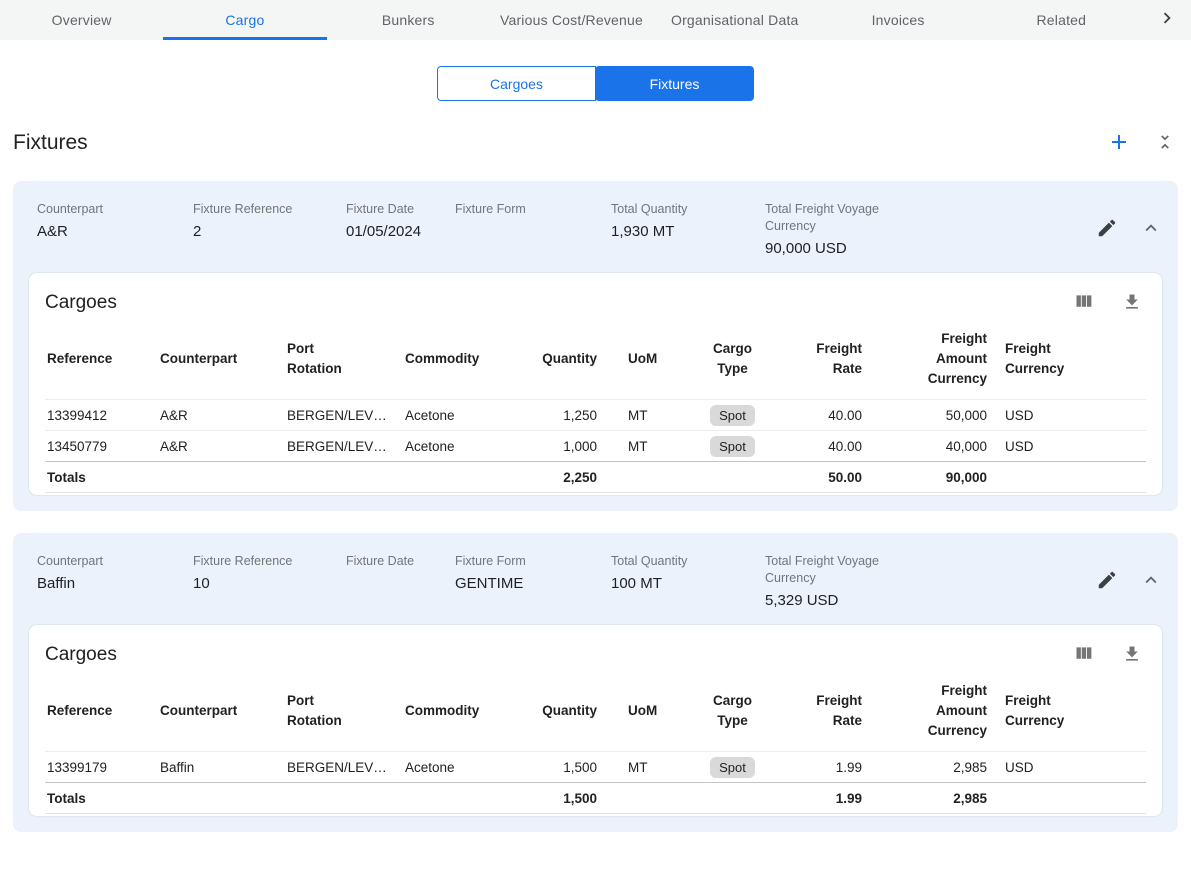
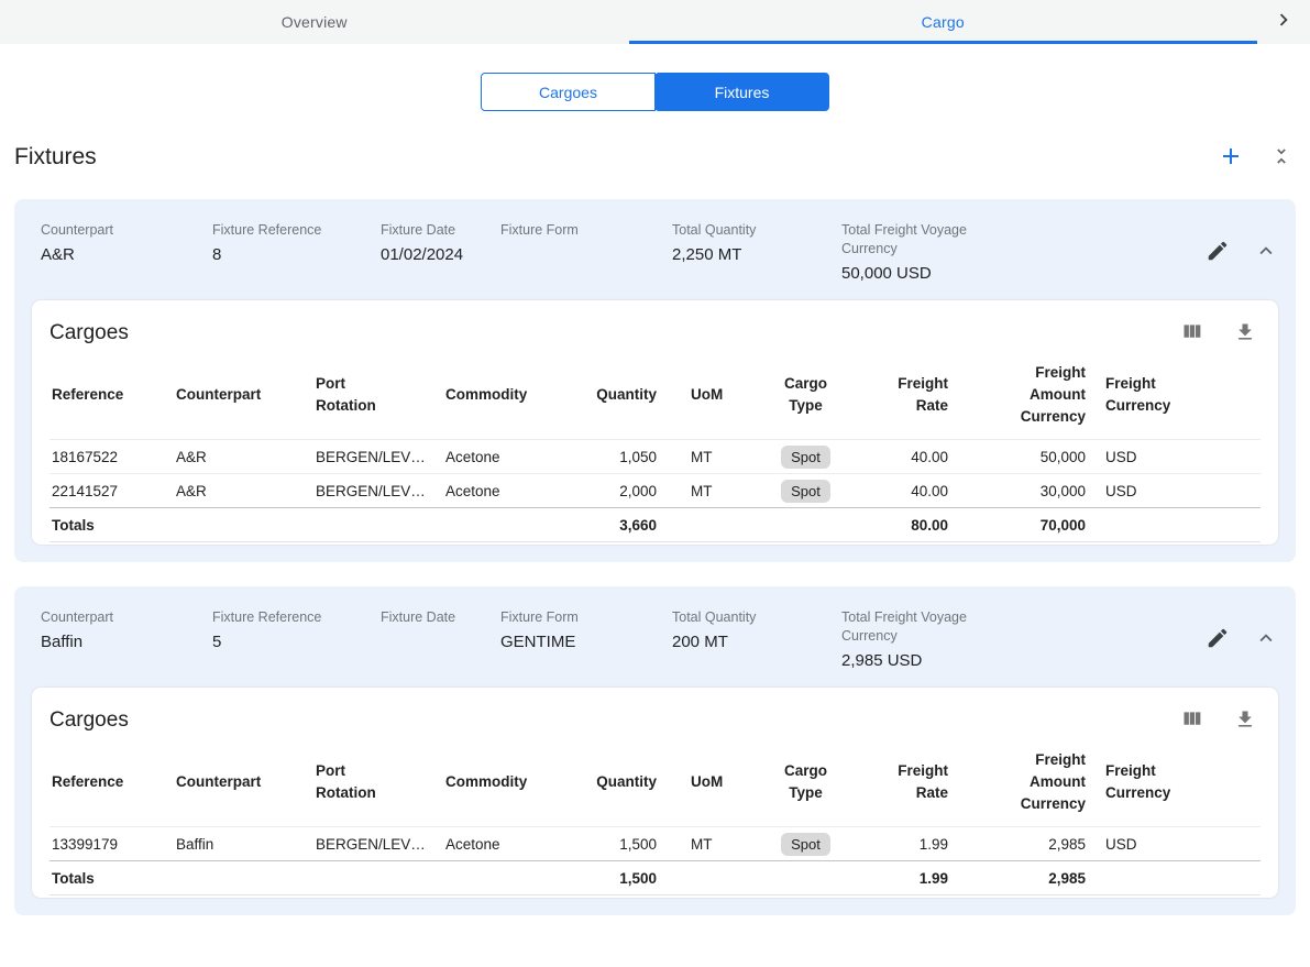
  Overview
  Cargo
- Bunkers
- Various Cost/Revenue
- Organisational Data
- Invoices
- Related
  Cargoes
  Fixtures
  Fixtures
  Counterpart
  A&R
  Fixture Reference
- 2
+ 8
  Fixture Date
- 01/05/2024
+ 01/02/2024
  Fixture Form
  Total Quantity
- 1,930 MT
+ 2,250 MT
  Total Freight Voyage Currency
- 90,000 USD
+ 50,000 USD
  Cargoes
  Reference
  Counterpart
  Port
  Rotation
  Commodity
  Quantity
  UoM
  Cargo
  Type
  Freight
  Rate
  Freight
  Amount
  Currency
  Freight
  Currency
- 13399412
+ 18167522
  A&R
  BERGEN/LEV…
  Acetone
- 1,250
+ 1,050
  MT
  Spot
  40.00
  50,000
  USD
- 13450779
+ 22141527
  A&R
  BERGEN/LEV…
  Acetone
- 1,000
+ 2,000
  MT
  Spot
  40.00
- 40,000
+ 30,000
  USD
  Totals
- 2,250
+ 3,660
- 50.00
+ 80.00
- 90,000
+ 70,000
  Counterpart
  Baffin
  Fixture Reference
- 10
+ 5
  Fixture Date
  Fixture Form
  GENTIME
  Total Quantity
- 100 MT
+ 200 MT
  Total Freight Voyage Currency
- 5,329 USD
+ 2,985 USD
  Cargoes
  Reference
  Counterpart
  Port
  Rotation
  Commodity
  Quantity
  UoM
  Cargo
  Type
  Freight
  Rate
  Freight
  Amount
  Currency
  Freight
  Currency
  13399179
  Baffin
  BERGEN/LEV…
  Acetone
  1,500
  MT
  Spot
  1.99
  2,985
  USD
  Totals
  1,500
  1.99
  2,985
